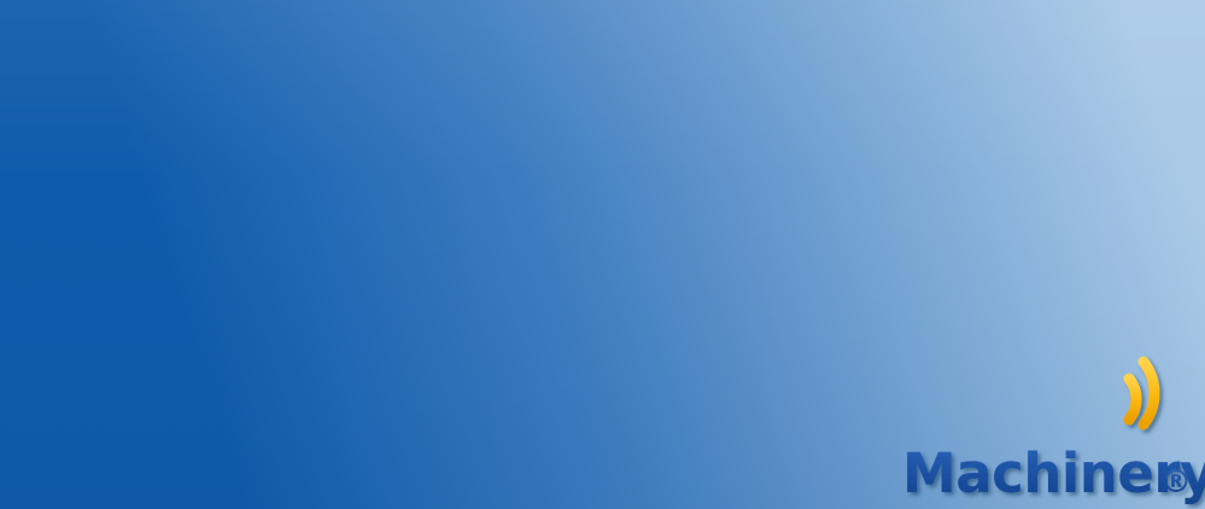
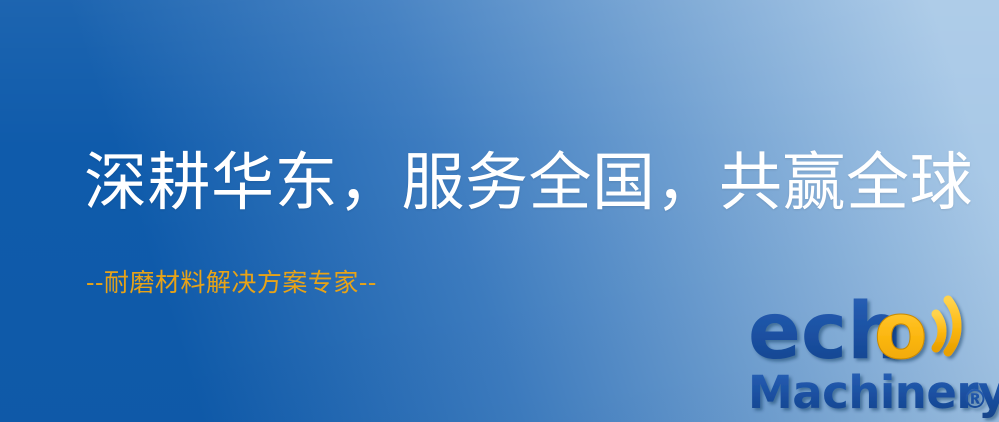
+ 深耕华东，服务全国，共赢全球
+ --耐磨材料解决方案专家--
+ ech
+ o
  Machinery
  ®
